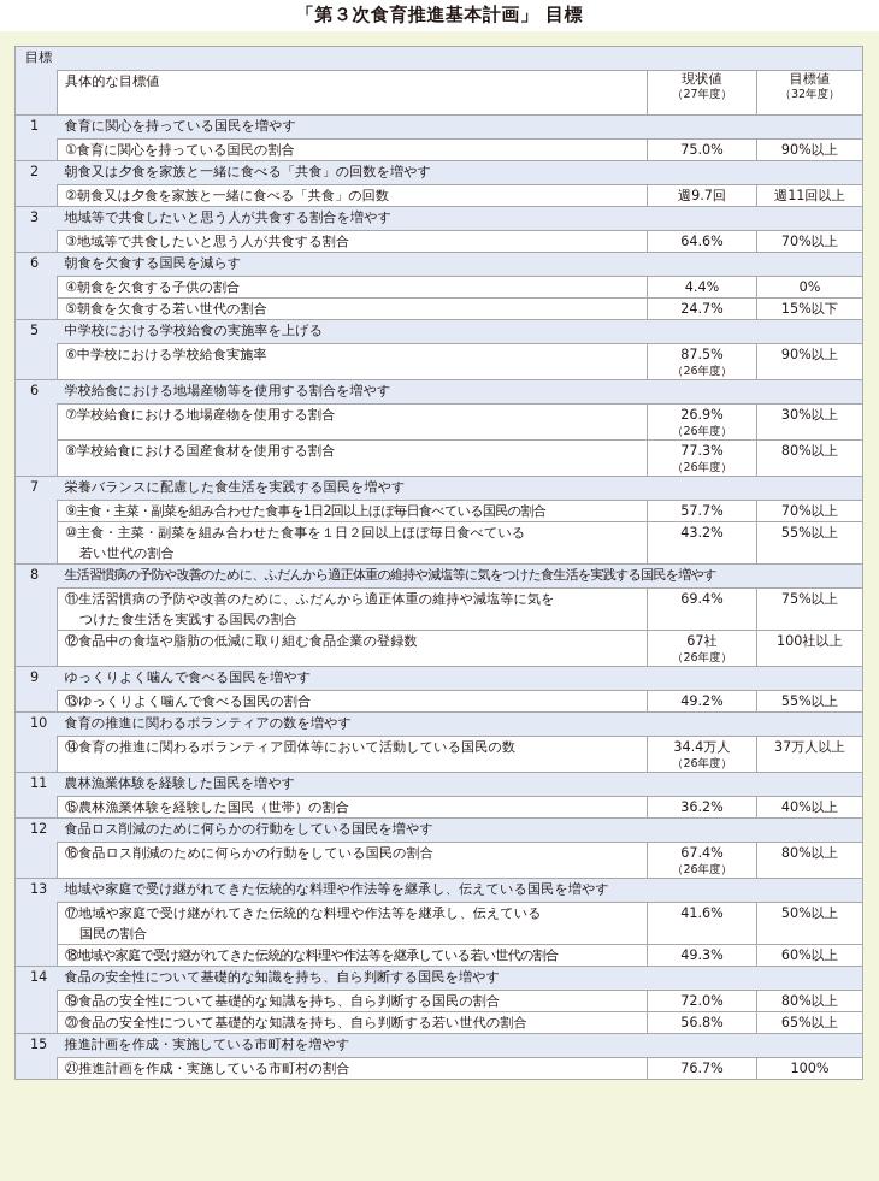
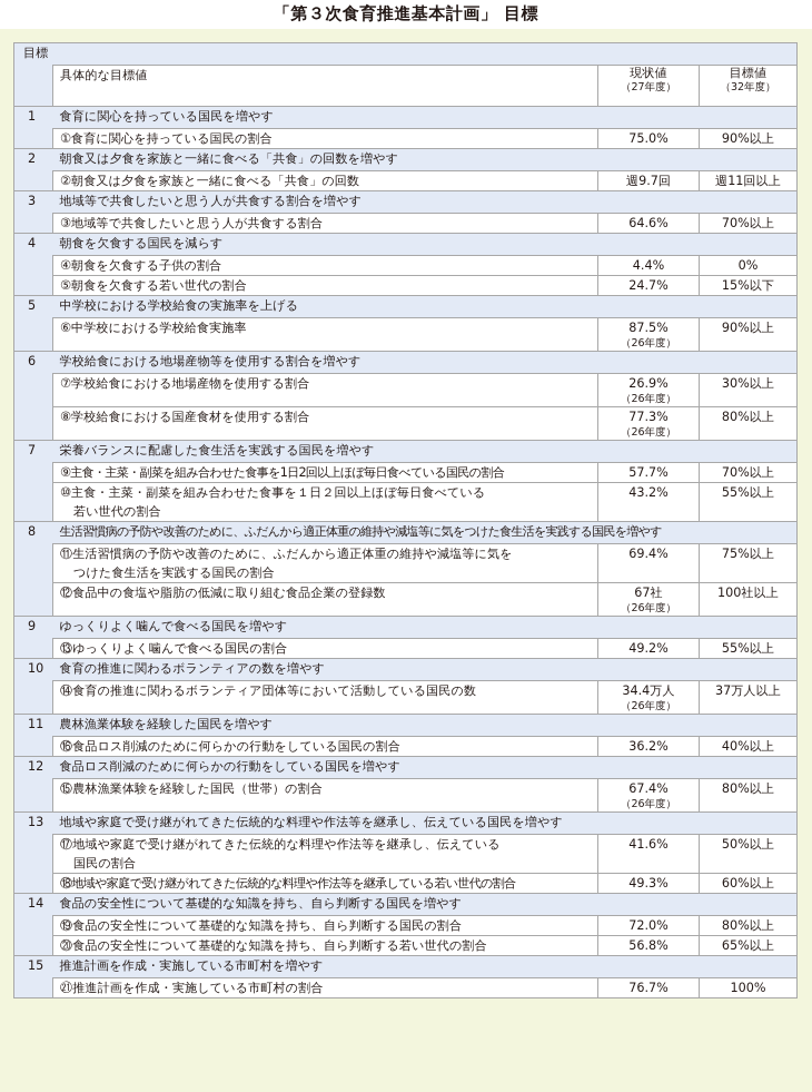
  「第３次食育推進基本計画」 目標
  目標
  	具体的な目標値	現状値 （27年度）	目標値 （32年度）
  1	食育に関心を持っている国民を増やす
  ①食育に関心を持っている国民の割合	75.0%	90%以上
  2	朝食又は夕食を家族と一緒に食べる「共食」の回数を増やす
  ②朝食又は夕食を家族と一緒に食べる「共食」の回数	週9.7回	週11回以上
  3	地域等で共食したいと思う人が共食する割合を増やす
  ③地域等で共食したいと思う人が共食する割合	64.6%	70%以上
- 6	朝食を欠食する国民を減らす
+ 4	朝食を欠食する国民を減らす
  ④朝食を欠食する子供の割合	4.4%	0%
  ⑤朝食を欠食する若い世代の割合	24.7%	15%以下
  5	中学校における学校給食の実施率を上げる
  ⑥中学校における学校給食実施率	87.5%（26年度）	90%以上
  6	学校給食における地場産物等を使用する割合を増やす
  ⑦学校給食における地場産物を使用する割合	26.9%（26年度）	30%以上
  ⑧学校給食における国産食材を使用する割合	77.3%（26年度）	80%以上
  7	栄養バランスに配慮した食生活を実践する国民を増やす
  ⑨主食・主菜・副菜を組み合わせた食事を1日2回以上ほぼ毎日食べている国民の割合	57.7%	70%以上
  ⑩主食・主菜・副菜を組み合わせた食事を１日２回以上ほぼ毎日食べている若い世代の割合	43.2%	55%以上
  8	生活習慣病の予防や改善のために、ふだんから適正体重の維持や減塩等に気をつけた食生活を実践する国民を増やす
  ⑪生活習慣病の予防や改善のために、ふだんから適正体重の維持や減塩等に気をつけた食生活を実践する国民の割合	69.4%	75%以上
  ⑫食品中の食塩や脂肪の低減に取り組む食品企業の登録数	67社（26年度）	100社以上
  9	ゆっくりよく噛んで食べる国民を増やす
  ⑬ゆっくりよく噛んで食べる国民の割合	49.2%	55%以上
  10	食育の推進に関わるボランティアの数を増やす
  ⑭食育の推進に関わるボランティア団体等において活動している国民の数	34.4万人（26年度）	37万人以上
  11	農林漁業体験を経験した国民を増やす
- ⑮農林漁業体験を経験した国民（世帯）の割合	36.2%	40%以上
+ ⑯食品ロス削減のために何らかの行動をしている国民の割合	36.2%	40%以上
  12	食品ロス削減のために何らかの行動をしている国民を増やす
- ⑯食品ロス削減のために何らかの行動をしている国民の割合	67.4%（26年度）	80%以上
+ ⑮農林漁業体験を経験した国民（世帯）の割合	67.4%（26年度）	80%以上
  13	地域や家庭で受け継がれてきた伝統的な料理や作法等を継承し、伝えている国民を増やす
  ⑰地域や家庭で受け継がれてきた伝統的な料理や作法等を継承し、伝えている国民の割合	41.6%	50%以上
  ⑱地域や家庭で受け継がれてきた伝統的な料理や作法等を継承している若い世代の割合	49.3%	60%以上
  14	食品の安全性について基礎的な知識を持ち、自ら判断する国民を増やす
  ⑲食品の安全性について基礎的な知識を持ち、自ら判断する国民の割合	72.0%	80%以上
  ⑳食品の安全性について基礎的な知識を持ち、自ら判断する若い世代の割合	56.8%	65%以上
  15	推進計画を作成・実施している市町村を増やす
  ㉑推進計画を作成・実施している市町村の割合	76.7%	100%
